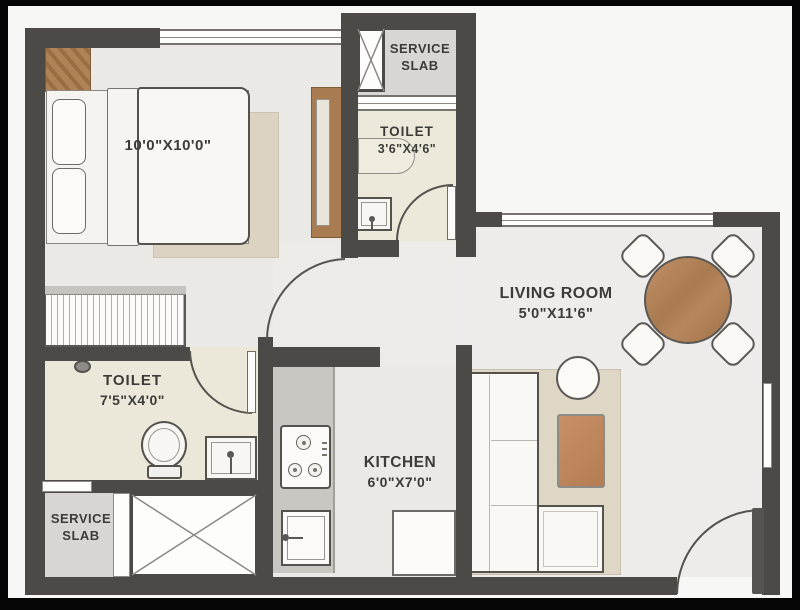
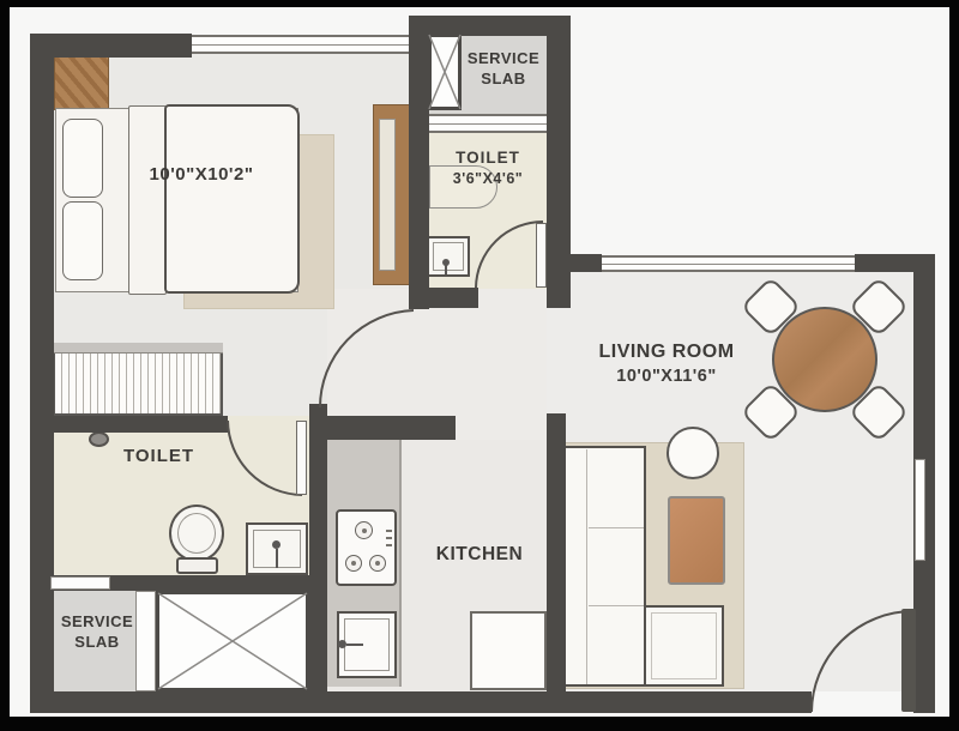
- 10'0"X10'0"
+ 10'0"X10'2"
  TOILET
  3'6"X4'6"
  SERVICE
  SLAB
  LIVING ROOM
- 5'0"X11'6"
+ 10'0"X11'6"
  TOILET
- 7'5"X4'0"
  KITCHEN
- 6'0"X7'0"
  SERVICE
  SLAB
